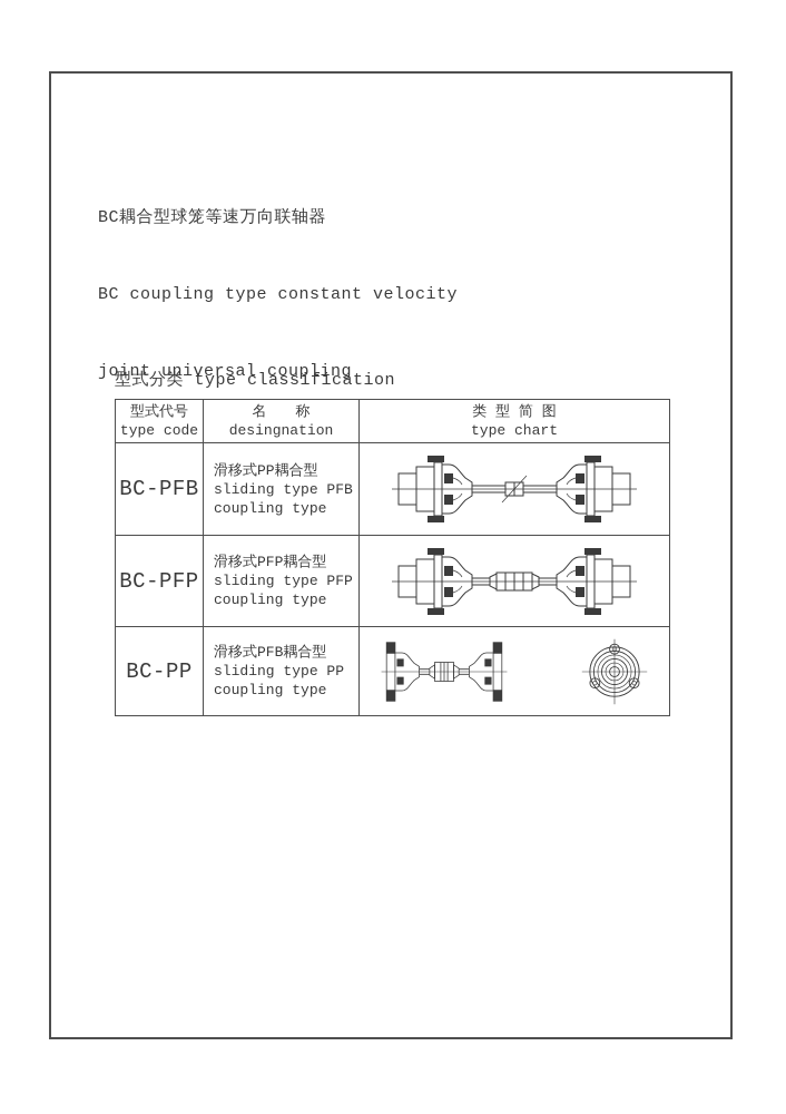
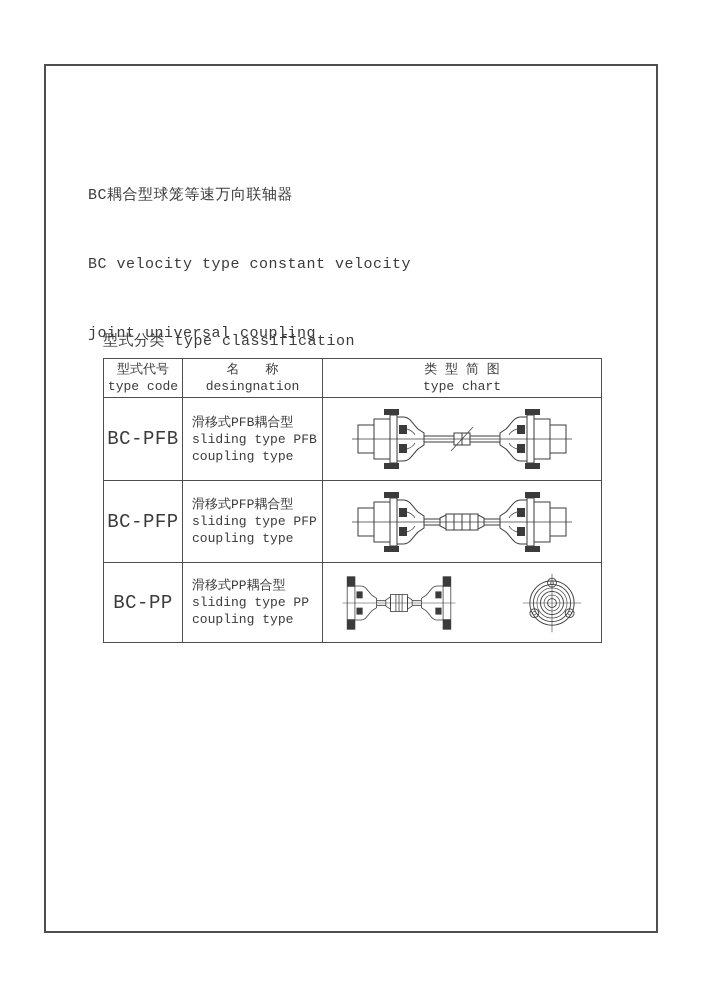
  BC耦合型球笼等速万向联轴器
- BC coupling type constant velocity
+ BC velocity type constant velocity
  joint universal coupling
  型式分类 type classification
  型式代号 type code	名 称 desingnation	类 型 简 图 type chart
- BC-PFB	滑移式PP耦合型 sliding type PFB coupling type
+ BC-PFB	滑移式PFB耦合型 sliding type PFB coupling type
  BC-PFP	滑移式PFP耦合型 sliding type PFP coupling type
- BC-PP	滑移式PFB耦合型 sliding type PP coupling type
+ BC-PP	滑移式PP耦合型 sliding type PP coupling type
